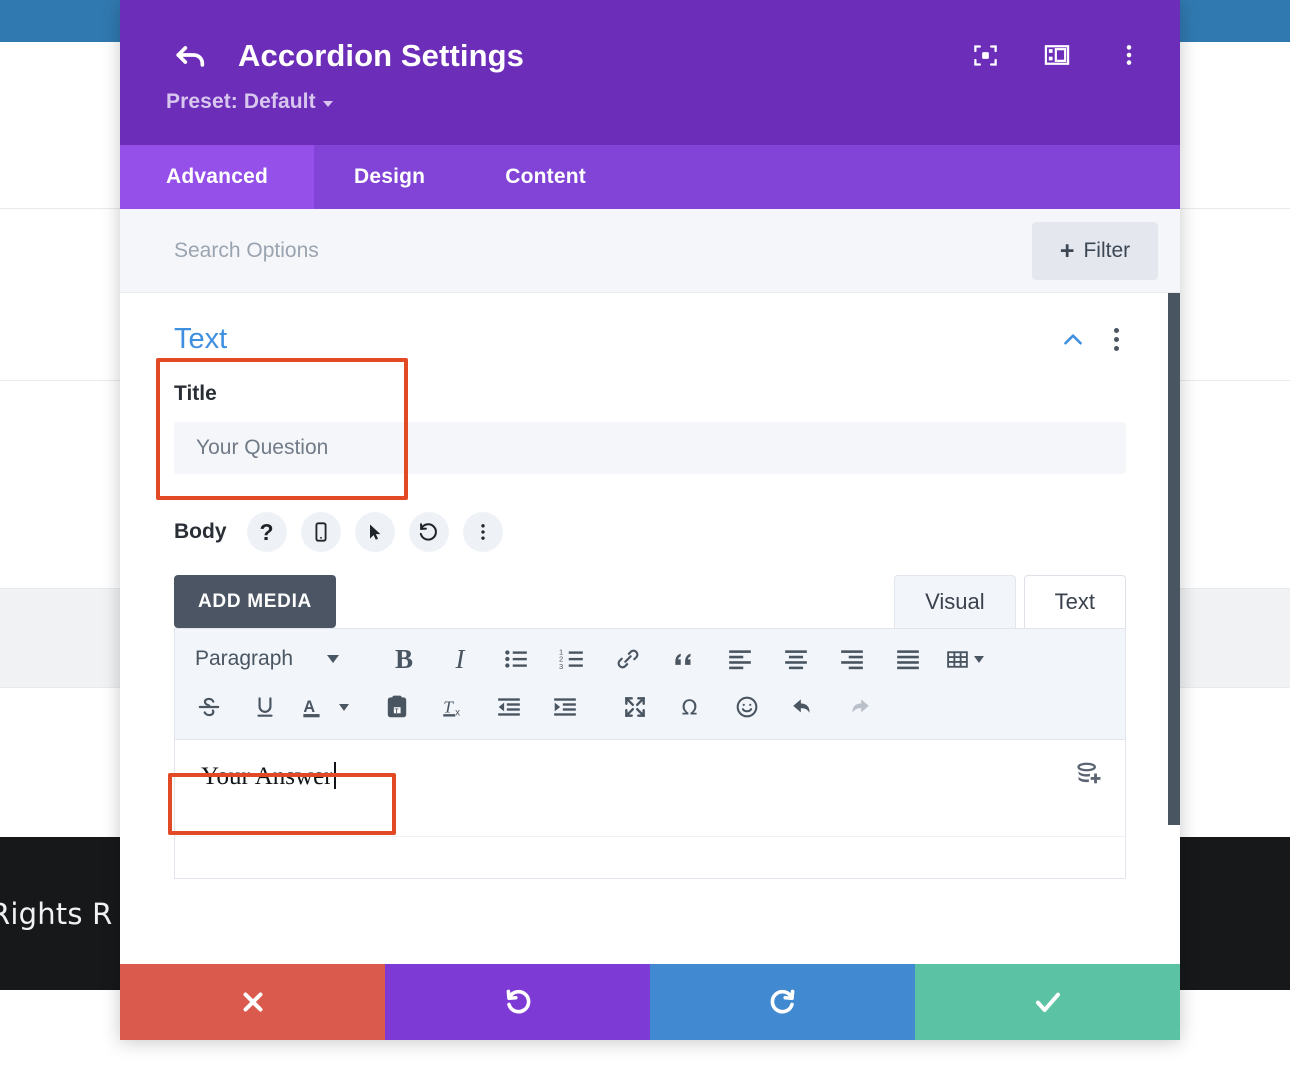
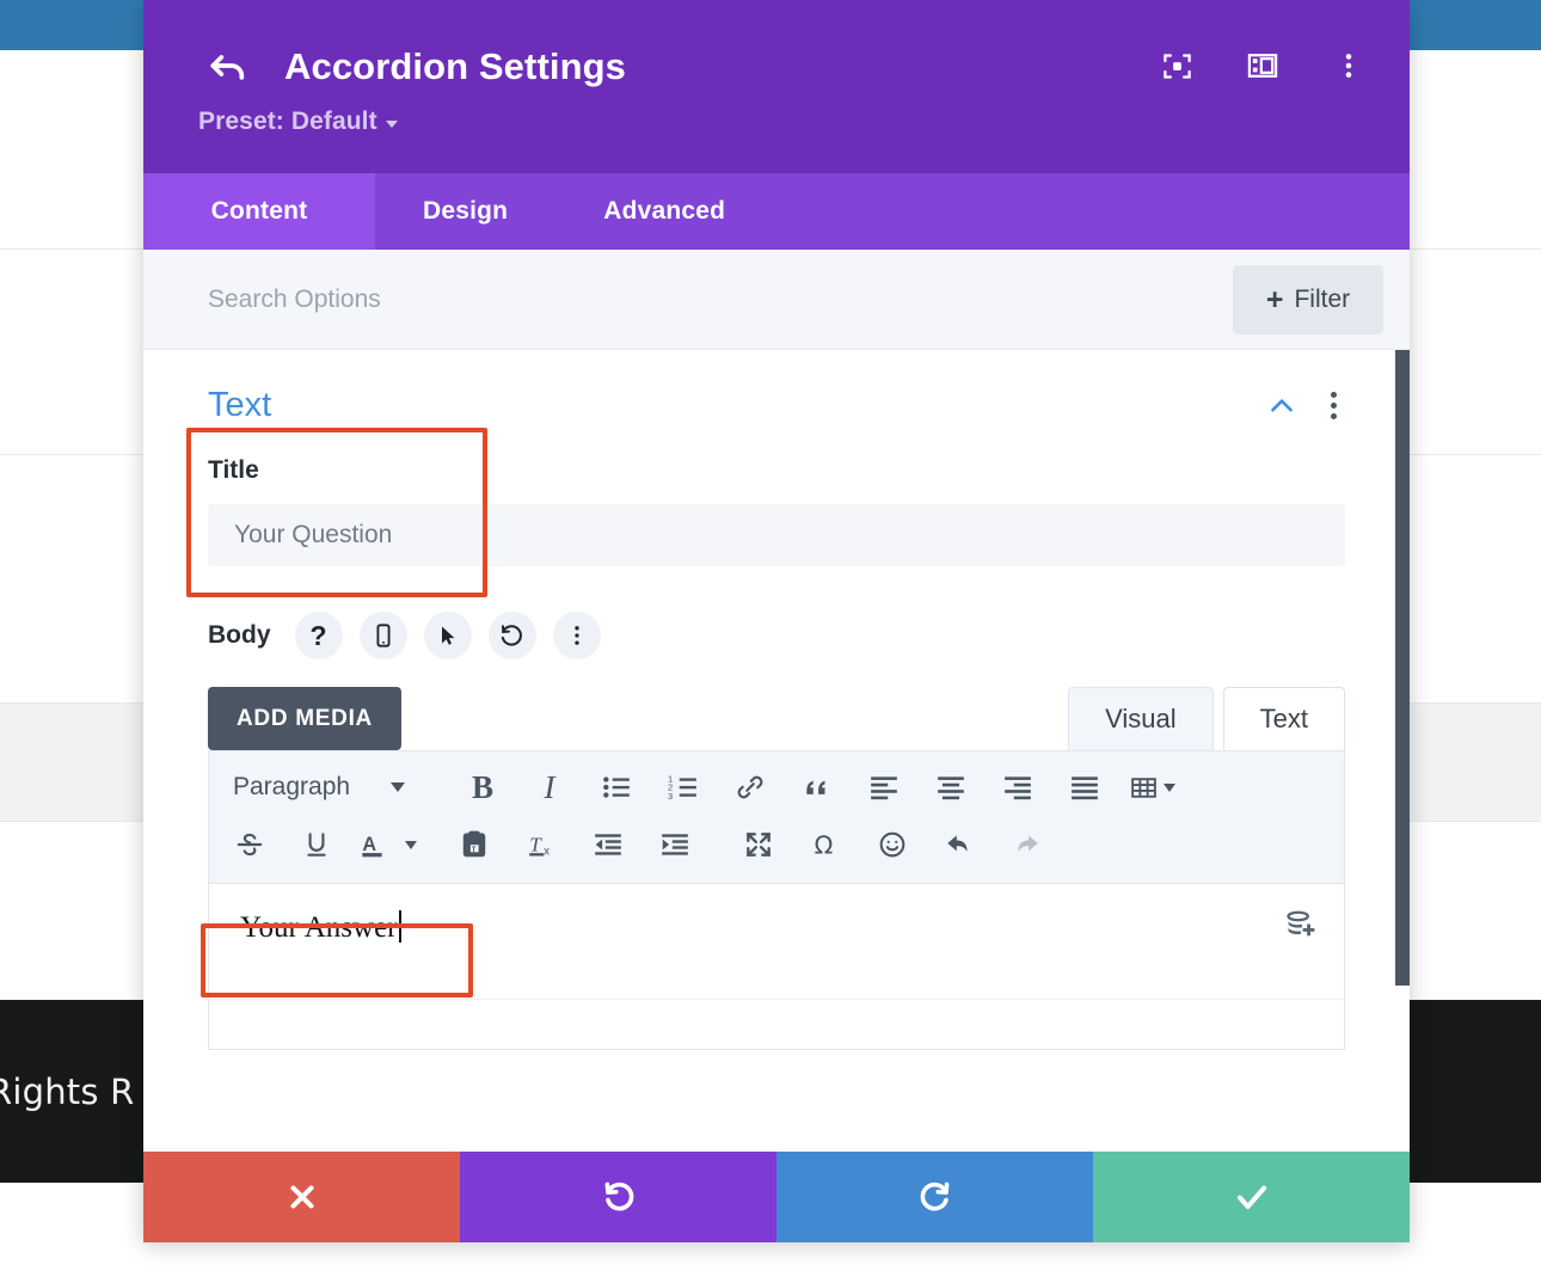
  Rights R
  Accordion Settings
  Preset: Default
- Advanced
+ Content
  Design
- Content
+ Advanced
  Search Options
  +
  Filter
  Text
  Title
  Your Question
  Body
  ?
  ADD MEDIA
  Visual
  Text
  Paragraph
  B
  I
  1
  2
  3
  A
  T
  x
  Ω
  Your Answer
